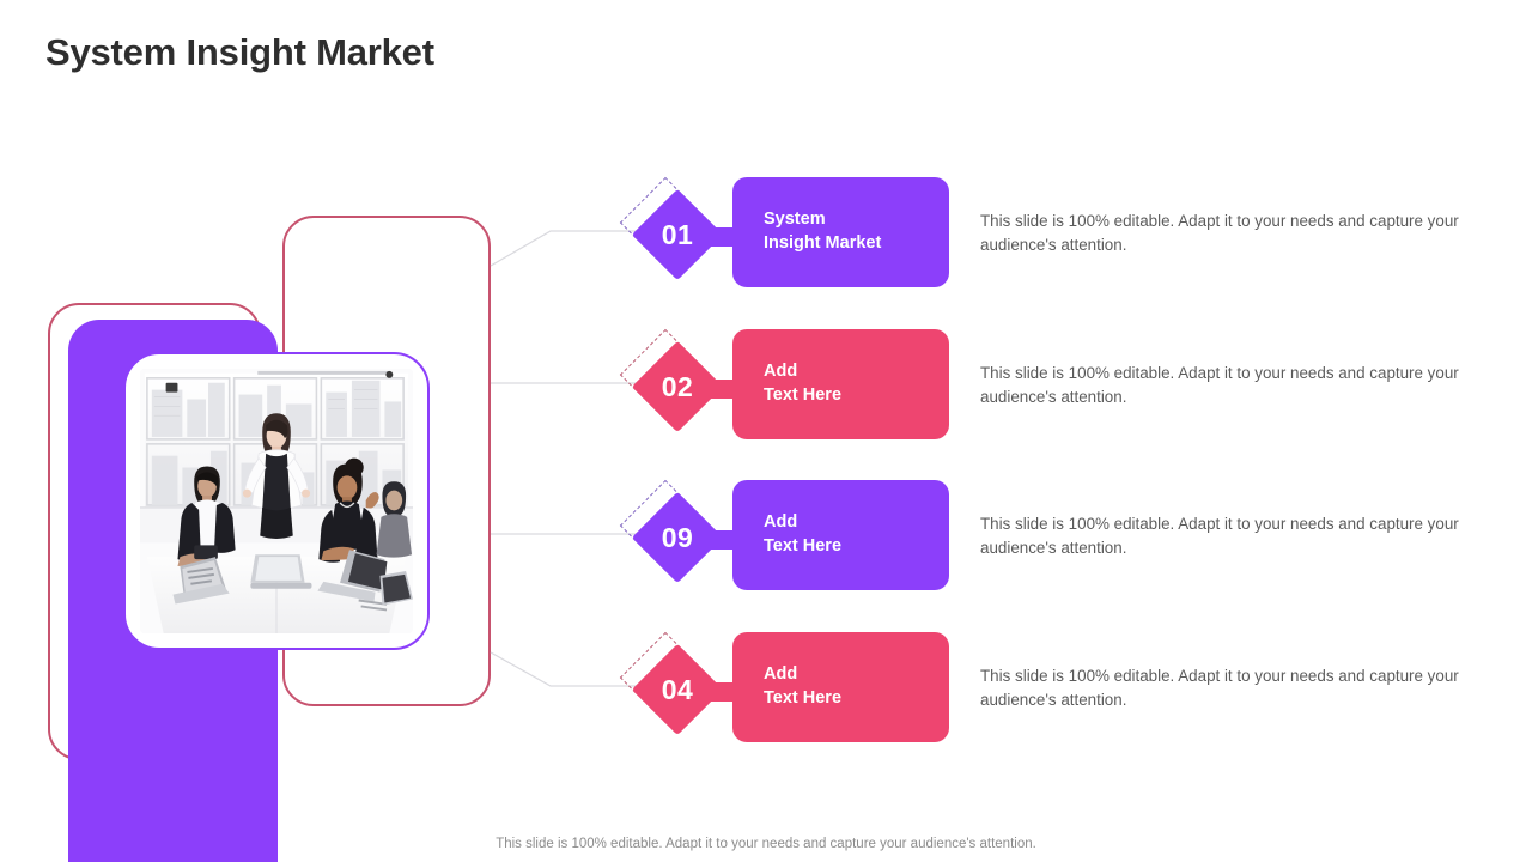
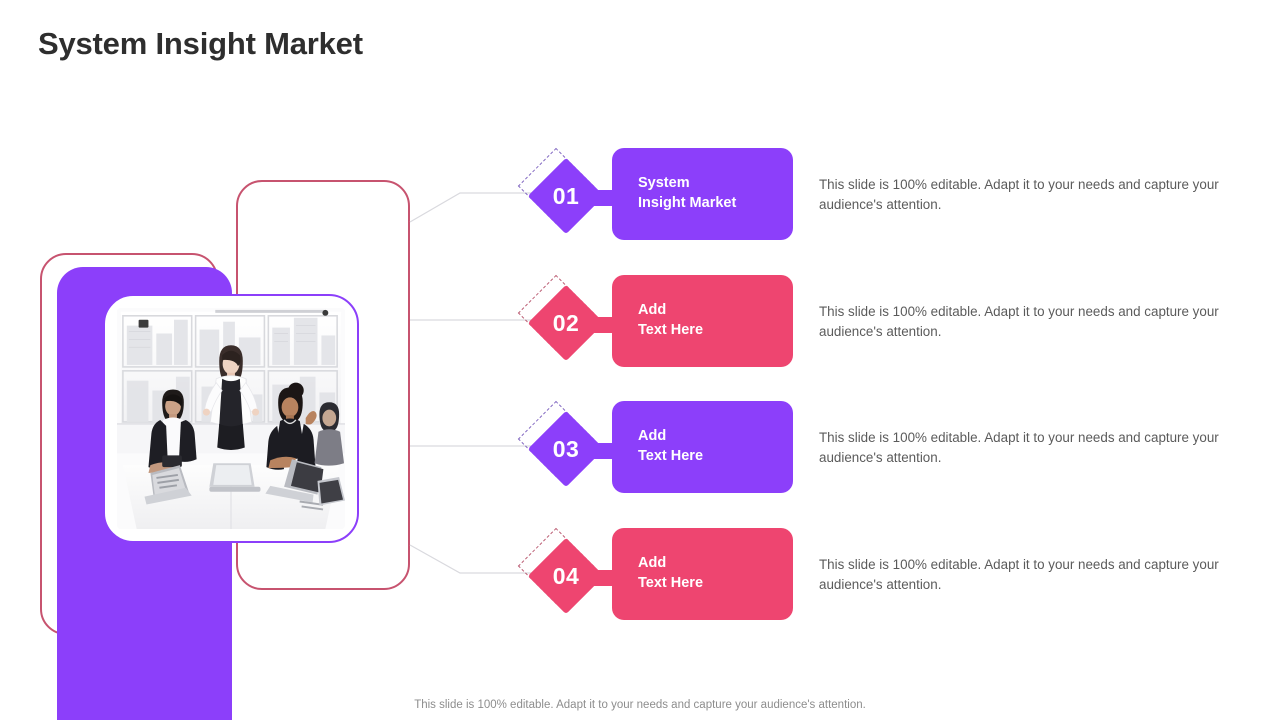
  System Insight Market
  01
  System
  Insight Market
  This slide is 100% editable. Adapt it to your needs and capture your audience's attention.
  02
  Add
  Text Here
  This slide is 100% editable. Adapt it to your needs and capture your audience's attention.
- 09
+ 03
  Add
  Text Here
  This slide is 100% editable. Adapt it to your needs and capture your audience's attention.
  04
  Add
  Text Here
  This slide is 100% editable. Adapt it to your needs and capture your audience's attention.
  This slide is 100% editable. Adapt it to your needs and capture your audience's attention.
